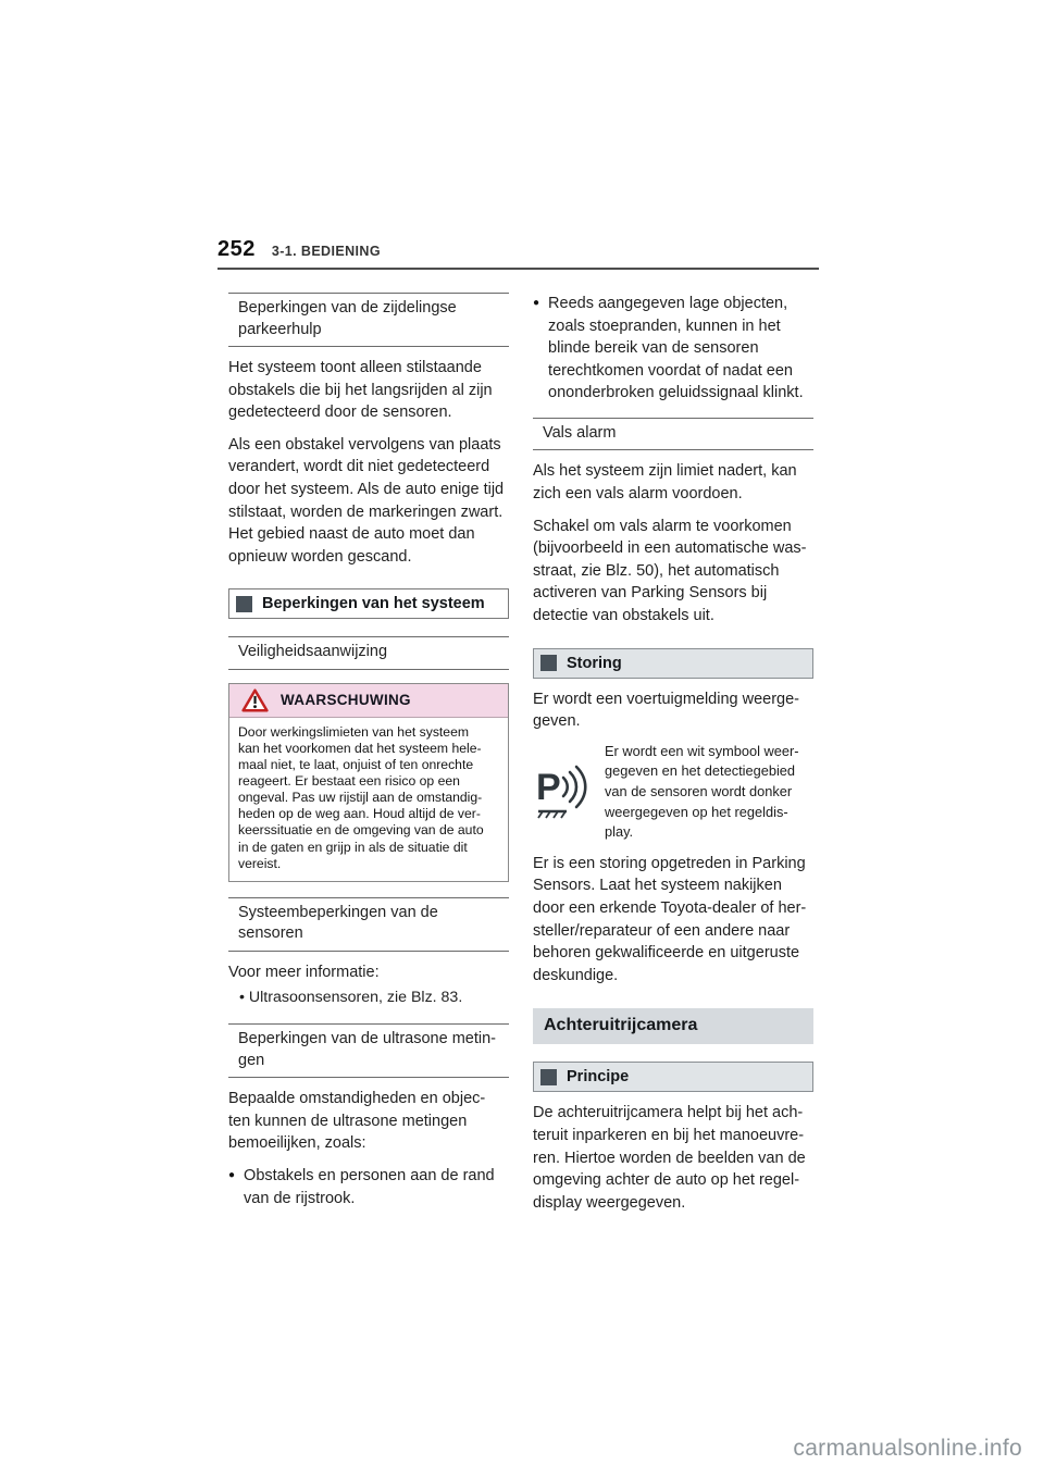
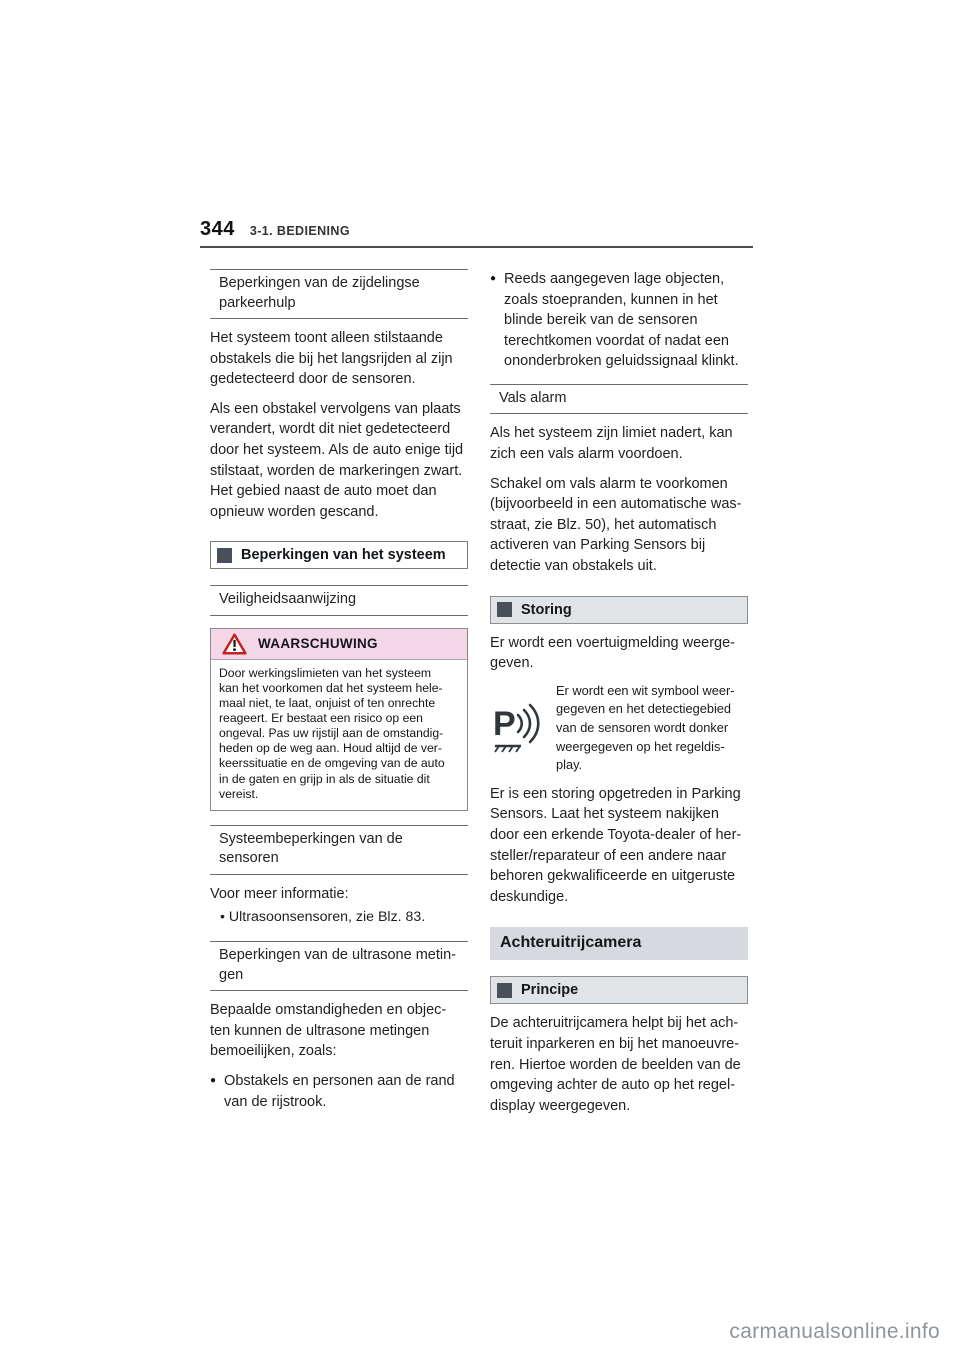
- 252
+ 344
  3-1. BEDIENING
  Beperkingen van de zijdelingse
  parkeerhulp
  Het systeem toont alleen stilstaande
  obstakels die bij het langsrijden al zijn
  gedetecteerd door de sensoren.
  Als een obstakel vervolgens van plaats
  verandert, wordt dit niet gedetecteerd
  door het systeem. Als de auto enige tijd
  stilstaat, worden de markeringen zwart.
  Het gebied naast de auto moet dan
  opnieuw worden gescand.
  Beperkingen van het systeem
  Veiligheidsaanwijzing
  WAARSCHUWING
  Door werkingslimieten van het systeem
  kan het voorkomen dat het systeem hele-
  maal niet, te laat, onjuist of ten onrechte
  reageert. Er bestaat een risico op een
  ongeval. Pas uw rijstijl aan de omstandig-
  heden op de weg aan. Houd altijd de ver-
  keerssituatie en de omgeving van de auto
  in de gaten en grijp in als de situatie dit
  vereist.
  Systeembeperkingen van de
  sensoren
  Voor meer informatie:
  • Ultrasoonsensoren, zie Blz. 83.
  Beperkingen van de ultrasone metin-
  gen
  Bepaalde omstandigheden en objec-
  ten kunnen de ultrasone metingen
  bemoeilijken, zoals:
  Obstakels en personen aan de rand
  van de rijstrook.
  Reeds aangegeven lage objecten,
  zoals stoepranden, kunnen in het
  blinde bereik van de sensoren
  terechtkomen voordat of nadat een
  ononderbroken geluidssignaal klinkt.
  Vals alarm
  Als het systeem zijn limiet nadert, kan
  zich een vals alarm voordoen.
  Schakel om vals alarm te voorkomen
  (bijvoorbeeld in een automatische was-
  straat, zie Blz. 50), het automatisch
  activeren van Parking Sensors bij
  detectie van obstakels uit.
  Storing
  Er wordt een voertuigmelding weerge-
  geven.
  P
  Er wordt een wit symbool weer-
  gegeven en het detectiegebied
  van de sensoren wordt donker
  weergegeven op het regeldis-
  play.
  Er is een storing opgetreden in Parking
  Sensors. Laat het systeem nakijken
  door een erkende Toyota-dealer of her-
  steller/reparateur of een andere naar
  behoren gekwalificeerde en uitgeruste
  deskundige.
  Achteruitrijcamera
  Principe
  De achteruitrijcamera helpt bij het ach-
  teruit inparkeren en bij het manoeuvre-
  ren. Hiertoe worden de beelden van de
  omgeving achter de auto op het regel-
  display weergegeven.
  carmanualsonline.info
